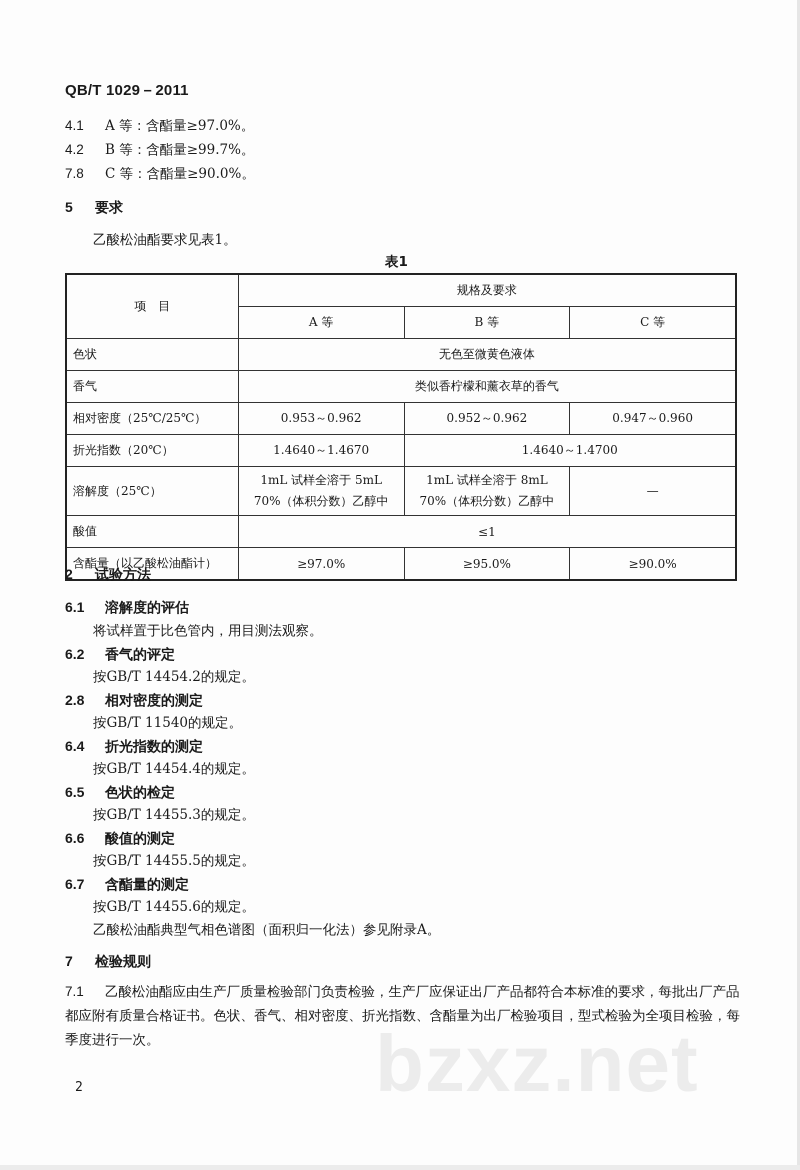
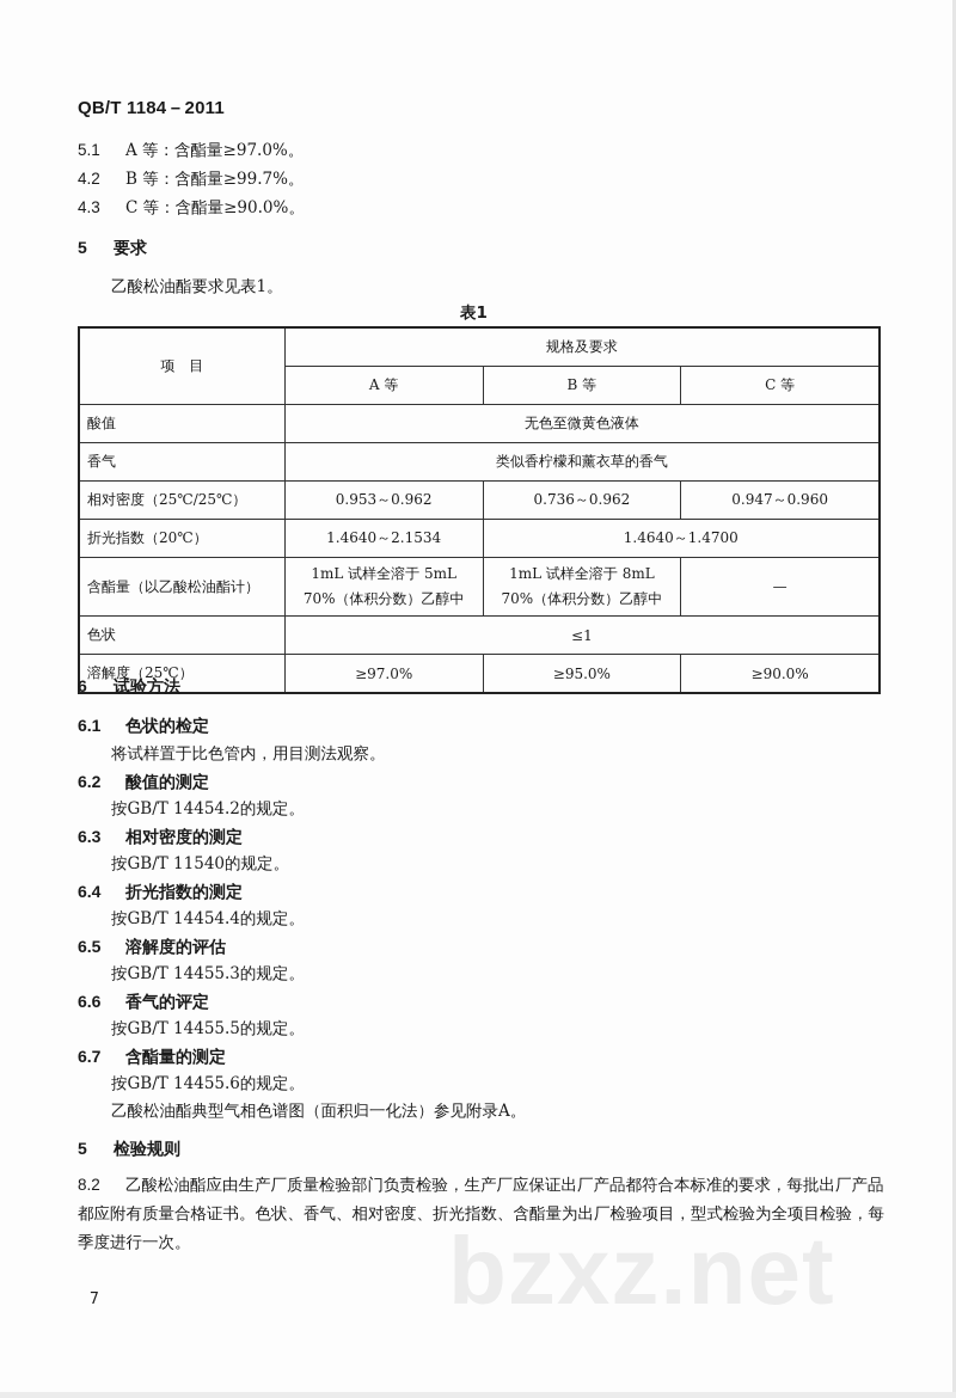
- QB/T 1029－2011
+ QB/T 1184－2011
- 4.1 A 等：含酯量≥97.0%。
+ 5.1 A 等：含酯量≥97.0%。
  4.2 B 等：含酯量≥99.7%。
- 7.8 C 等：含酯量≥90.0%。
+ 4.3 C 等：含酯量≥90.0%。
  5 要求
  乙酸松油酯要求见表1。
  表1
  项 目	规格及要求
  A 等	B 等	C 等
- 色状	无色至微黄色液体
+ 酸值	无色至微黄色液体
  香气	类似香柠檬和薰衣草的香气
- 相对密度（25℃/25℃）	0.953～0.962	0.952～0.962	0.947～0.960
+ 相对密度（25℃/25℃）	0.953～0.962	0.736～0.962	0.947～0.960
- 折光指数（20℃）	1.4640～1.4670	1.4640～1.4700
+ 折光指数（20℃）	1.4640～2.1534	1.4640～1.4700
- 溶解度（25℃）	1mL 试样全溶于 5mL 70%（体积分数）乙醇中	1mL 试样全溶于 8mL 70%（体积分数）乙醇中	—
+ 含酯量（以乙酸松油酯计）	1mL 试样全溶于 5mL 70%（体积分数）乙醇中	1mL 试样全溶于 8mL 70%（体积分数）乙醇中	—
- 酸值	≤1
+ 色状	≤1
- 含酯量（以乙酸松油酯计）	≥97.0%	≥95.0%	≥90.0%
+ 溶解度（25℃）	≥97.0%	≥95.0%	≥90.0%
- 2 试验方法
+ 6 试验方法
- 6.1 溶解度的评估
+ 6.1 色状的检定
  将试样置于比色管内，用目测法观察。
- 6.2 香气的评定
+ 6.2 酸值的测定
  按GB/T 14454.2的规定。
- 2.8 相对密度的测定
+ 6.3 相对密度的测定
  按GB/T 11540的规定。
  6.4 折光指数的测定
  按GB/T 14454.4的规定。
- 6.5 色状的检定
+ 6.5 溶解度的评估
  按GB/T 14455.3的规定。
- 6.6 酸值的测定
+ 6.6 香气的评定
  按GB/T 14455.5的规定。
  6.7 含酯量的测定
  按GB/T 14455.6的规定。
  乙酸松油酯典型气相色谱图（面积归一化法）参见附录A。
- 7 检验规则
+ 5 检验规则
- 7.1 乙酸松油酯应由生产厂质量检验部门负责检验，生产厂应保证出厂产品都符合本标准的要求，每批出厂产品都应附有质量合格证书。色状、香气、相对密度、折光指数、含酯量为出厂检验项目，型式检验为全项目检验，每季度进行一次。
+ 8.2 乙酸松油酯应由生产厂质量检验部门负责检验，生产厂应保证出厂产品都符合本标准的要求，每批出厂产品都应附有质量合格证书。色状、香气、相对密度、折光指数、含酯量为出厂检验项目，型式检验为全项目检验，每季度进行一次。
  bzxz.net
- 2
+ 7
